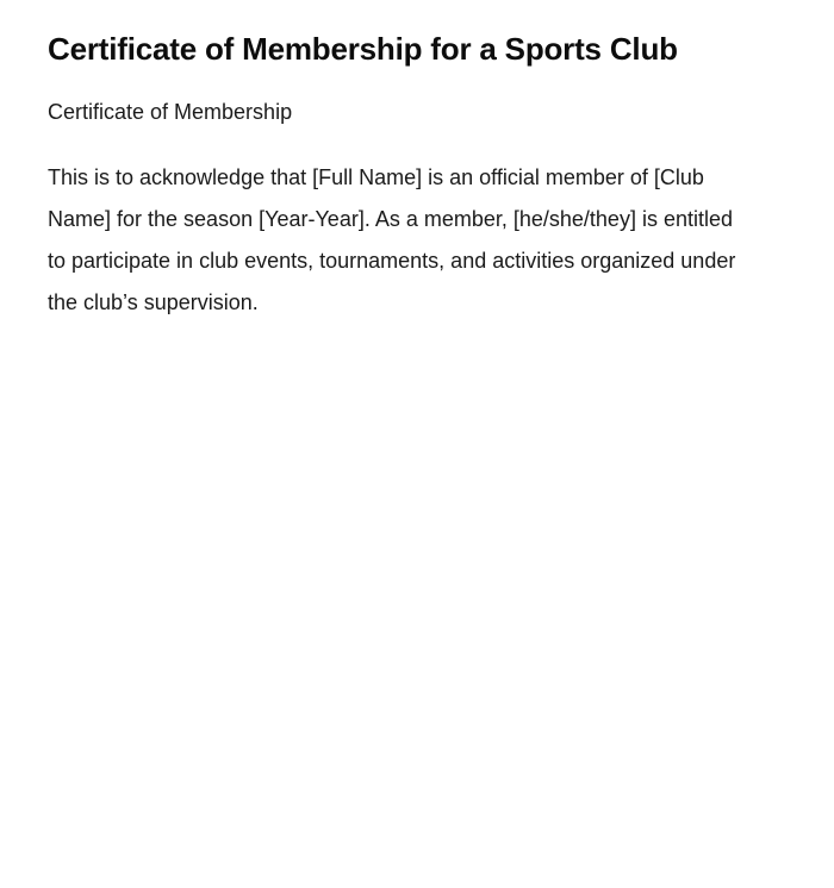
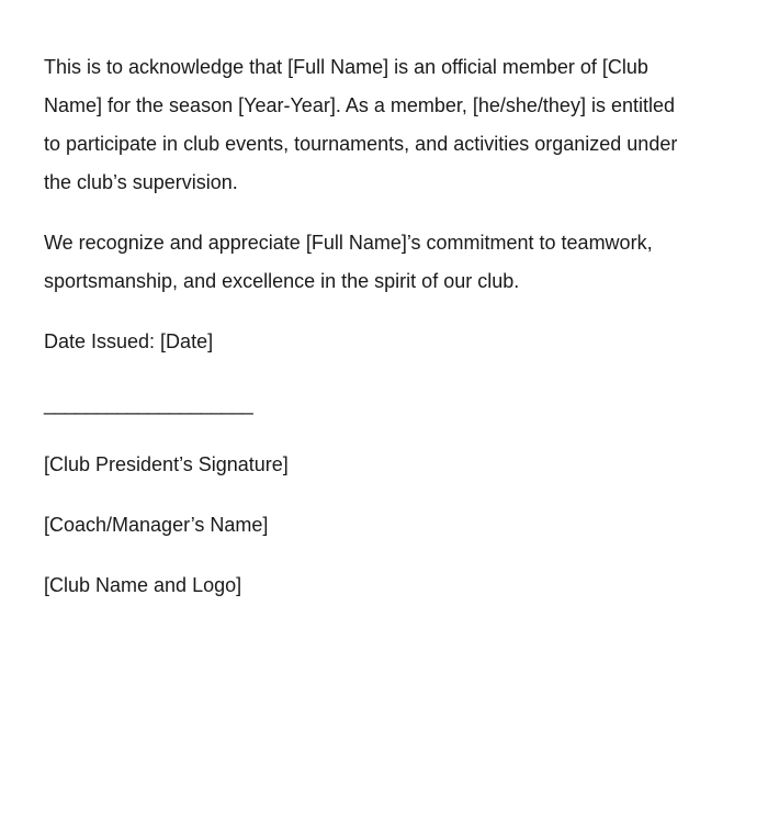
- Certificate of Membership for a Sports Club
- Certificate of Membership
  This is to acknowledge that [Full Name] is an official member of [Club Name] for the season [Year-Year]. As a member, [he/she/they] is entitled to participate in club events, tournaments, and activities organized under the club’s supervision.
+ We recognize and appreciate [Full Name]’s commitment to teamwork, sportsmanship, and excellence in the spirit of our club.
+ Date Issued: [Date]
+ ____________________
+ [Club President’s Signature]
+ [Coach/Manager’s Name]
+ [Club Name and Logo]
